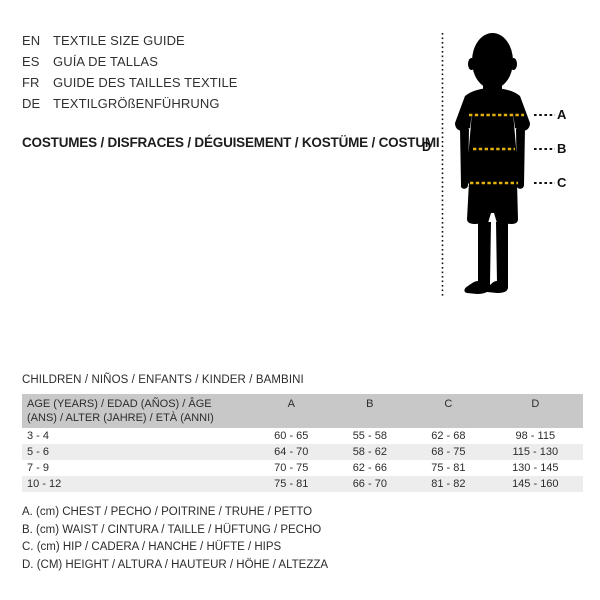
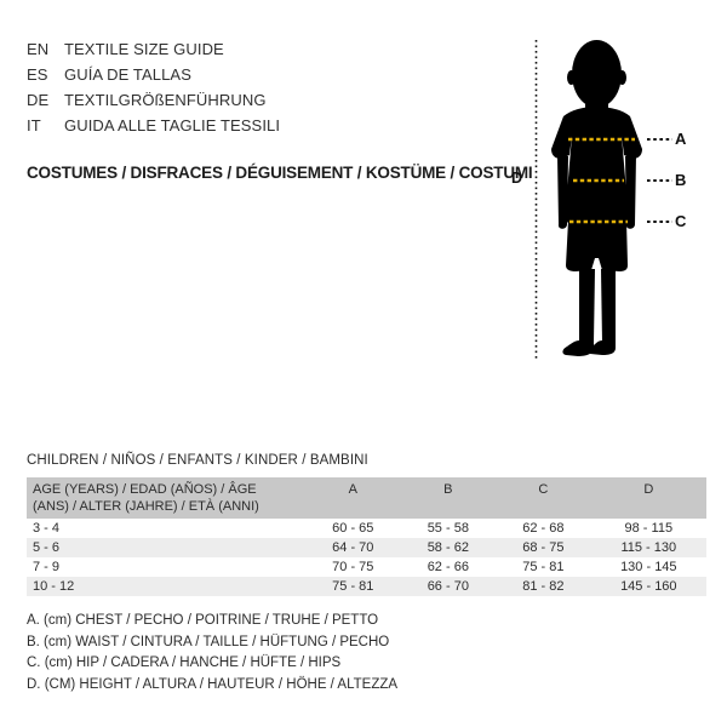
  EN
  TEXTILE SIZE GUIDE
  ES
  GUÍA DE TALLAS
- FR
- GUIDE DES TAILLES TEXTILE
  DE
  TEXTILGRÖßENFÜHRUNG
+ IT
+ GUIDA ALLE TAGLIE TESSILI
  COSTUMES / DISFRACES / DÉGUISEMENT / KOSTÜME / COSTUMI
  A
  B
  C
  D
  CHILDREN / NIÑOS / ENFANTS / KINDER / BAMBINI
  AGE (YEARS) / EDAD (AÑOS) / ÂGE (ANS) / ALTER (JAHRE) / ETÀ (ANNI)	A	B	C	D
  3 - 4	60 - 65	55 - 58	62 - 68	98 - 115
  5 - 6	64 - 70	58 - 62	68 - 75	115 - 130
  7 - 9	70 - 75	62 - 66	75 - 81	130 - 145
  10 - 12	75 - 81	66 - 70	81 - 82	145 - 160
  A. (cm) CHEST / PECHO / POITRINE / TRUHE / PETTO
  B. (cm) WAIST / CINTURA / TAILLE / HÜFTUNG / PECHO
  C. (cm) HIP / CADERA / HANCHE / HÜFTE / HIPS
  D. (CM) HEIGHT / ALTURA / HAUTEUR / HÖHE / ALTEZZA
